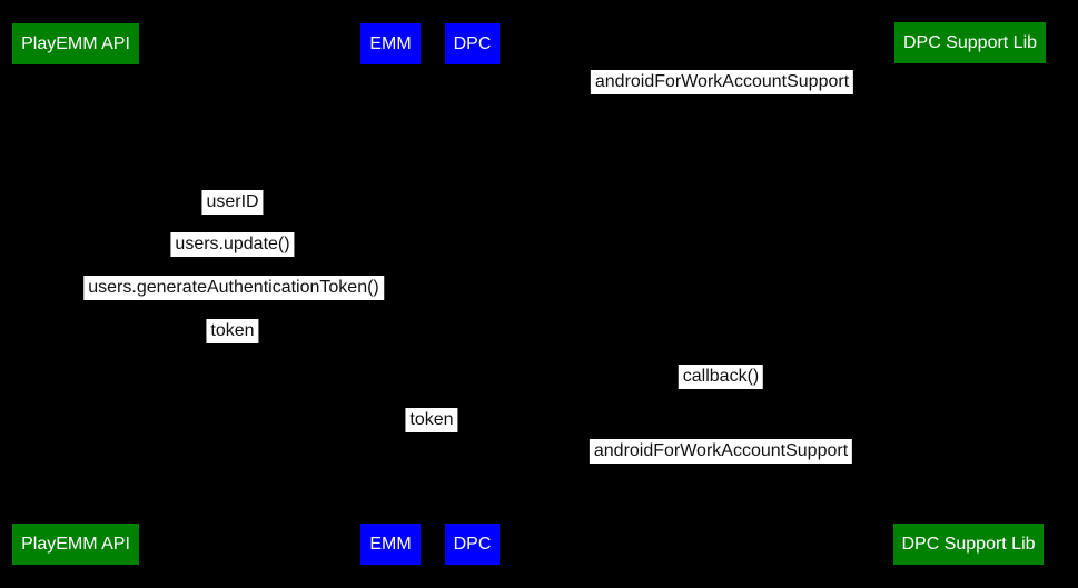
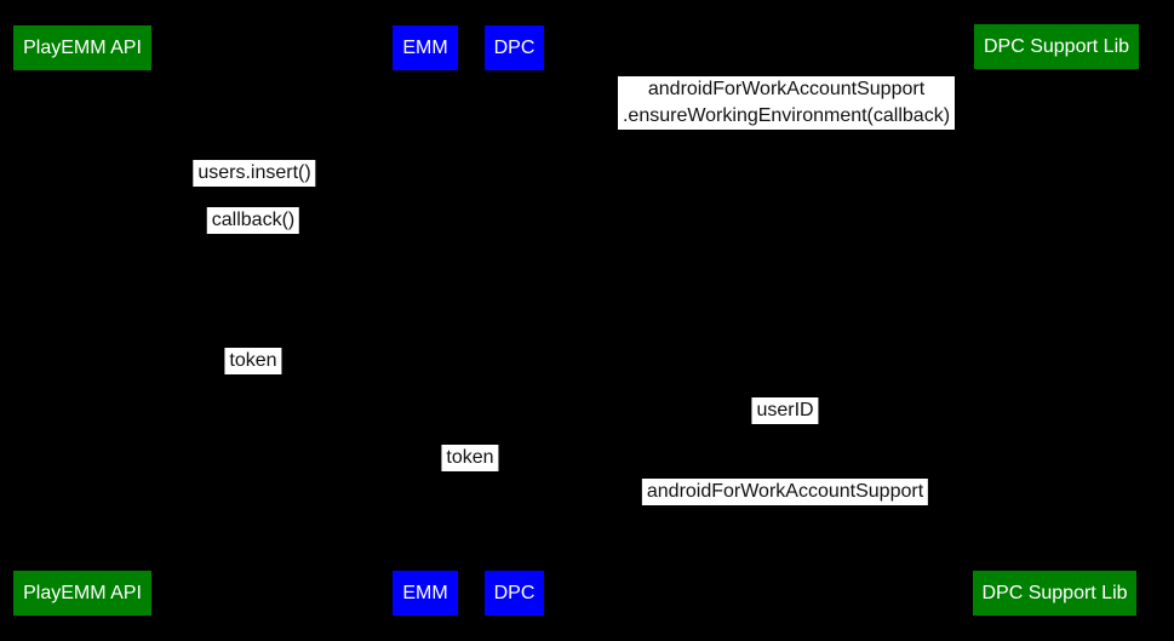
  PlayEMM API
  EMM
  DPC
  DPC Support Lib
  androidForWorkAccountSupport
+ .ensureWorkingEnvironment(callback)
+ users.insert()
- userID
+ callback()
- users.update()
- users.generateAuthenticationToken()
  token
- callback()
+ userID
  token
  androidForWorkAccountSupport
  PlayEMM API
  EMM
  DPC
  DPC Support Lib
